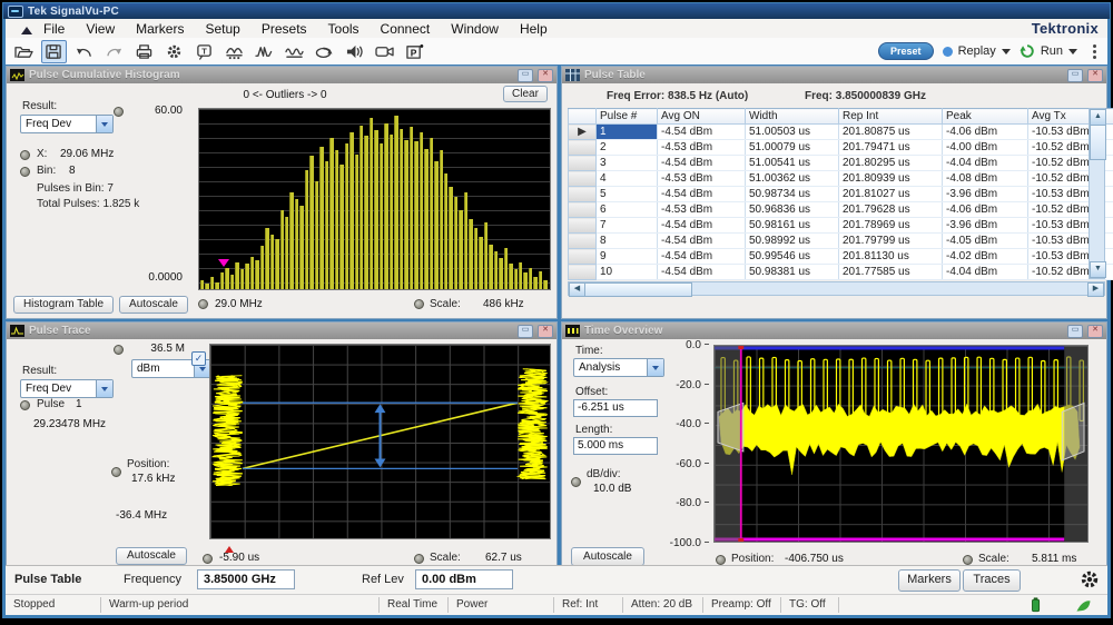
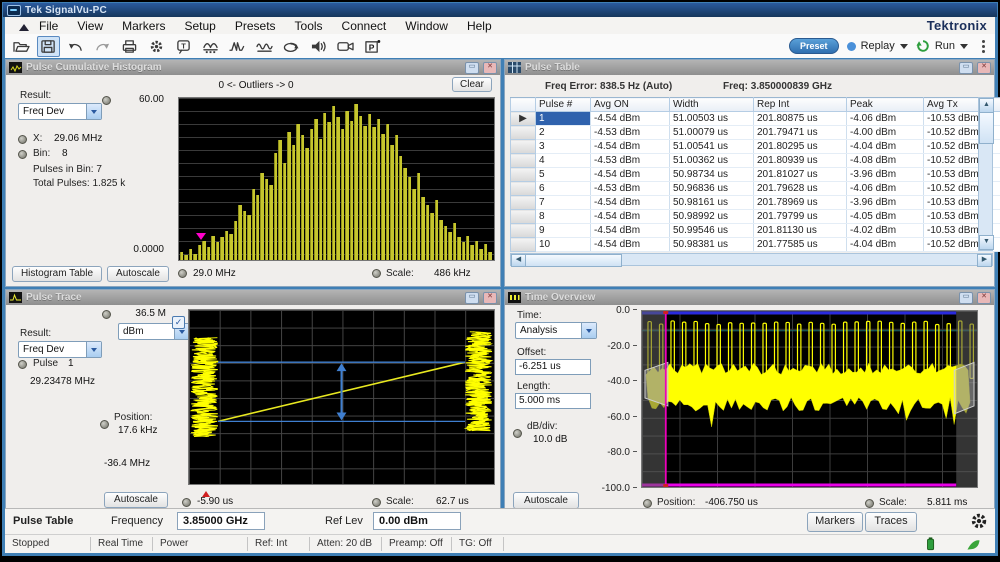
  Tek SignalVu-PC
  File
  View
  Markers
  Setup
  Presets
  Tools
  Connect
  Window
  Help
  Tektronix
  T
  P
  Preset
  Replay
  Run
  Pulse Cumulative Histogram
  Result:
  Freq Dev
  60.00
  X:
  29.06 MHz
  Bin:
  8
  Pulses in Bin: 7
  Total Pulses: 1.825 k
  0.0000
  0 <- Outliers -> 0
  Clear
  Histogram Table
  Autoscale
  29.0 MHz
  Scale:
  486 kHz
  Pulse Table
  Freq Error: 838.5 Hz (Auto)
  Freq: 3.850000839 GHz
  	Pulse #	Avg ON	Width	Rep Int	Peak	Avg Tx
  ▶	1	-4.54 dBm	51.00503 us	201.80875 us	-4.06 dBm	-10.53 dBm
  	2	-4.53 dBm	51.00079 us	201.79471 us	-4.00 dBm	-10.52 dBm
  	3	-4.54 dBm	51.00541 us	201.80295 us	-4.04 dBm	-10.52 dBm
  	4	-4.53 dBm	51.00362 us	201.80939 us	-4.08 dBm	-10.52 dBm
  	5	-4.54 dBm	50.98734 us	201.81027 us	-3.96 dBm	-10.53 dBm
  	6	-4.53 dBm	50.96836 us	201.79628 us	-4.06 dBm	-10.52 dBm
  	7	-4.54 dBm	50.98161 us	201.78969 us	-3.96 dBm	-10.53 dBm
  	8	-4.54 dBm	50.98992 us	201.79799 us	-4.05 dBm	-10.53 dBm
  	9	-4.54 dBm	50.99546 us	201.81130 us	-4.02 dBm	-10.53 dBm
  	10	-4.54 dBm	50.98381 us	201.77585 us	-4.04 dBm	-10.52 dBm
  Pulse Trace
  36.5 M
  dBm
  Result:
  Freq Dev
  Pulse
  1
  29.23478 MHz
  Position:
  17.6 kHz
  -36.4 MHz
  Autoscale
  ✓
  -5.90 us
  Scale:
  62.7 us
  Time Overview
  Time:
  Analysis
  Offset:
  -6.251 us
  Length:
  5.000 ms
  dB/div:
  10.0 dB
  Autoscale
  0.0
  -20.0
  -40.0
  -60.0
  -80.0
  -100.0
  Position:
  -406.750 us
  Scale:
  5.811 ms
  Pulse Table
  Frequency
  3.85000 GHz
  Ref Lev
  0.00 dBm
  Markers
  Traces
  Stopped
- Warm-up period
  Real Time
  Power
  Ref: Int
  Atten: 20 dB
  Preamp: Off
  TG: Off
